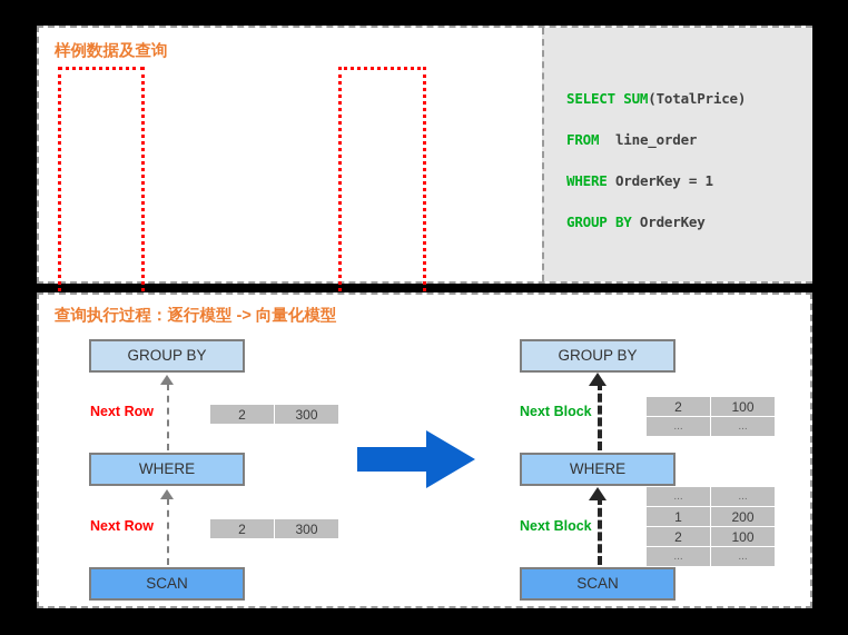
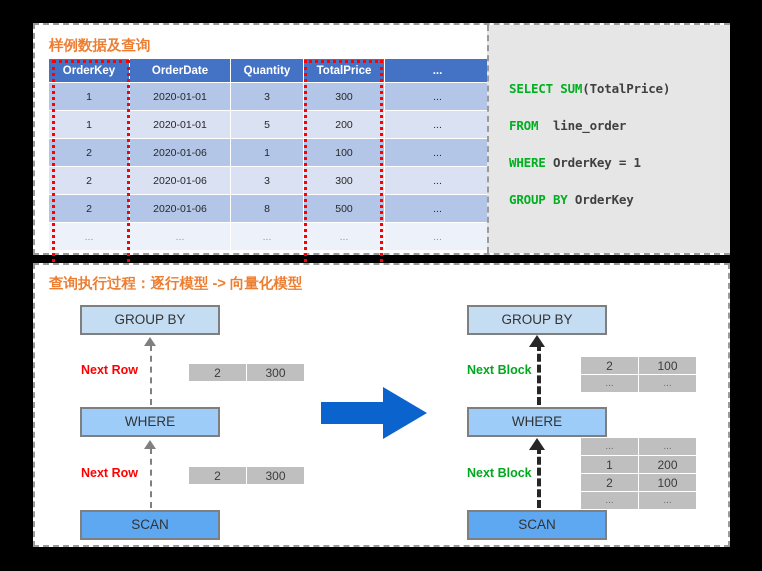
  样例数据及查询
+ OrderKey	OrderDate	Quantity	TotalPrice	...
+ 1	2020-01-01	3	300	...
+ 1	2020-01-01	5	200	...
+ 2	2020-01-06	1	100	...
+ 2	2020-01-06	3	300	...
+ 2	2020-01-06	8	500	...
+ ...	...	...	...	...
  SELECT SUM(TotalPrice)
  FROM line_order
  WHERE OrderKey = 1
  GROUP BY OrderKey
  查询执行过程：逐行模型 -> 向量化模型
  GROUP BY
  WHERE
  SCAN
  Next Row
  Next Row
  2	300
  2	300
  GROUP BY
  WHERE
  SCAN
  Next Block
  Next Block
  2	100
  ...	...
  ...	...
  1	200
  2	100
  ...	...
